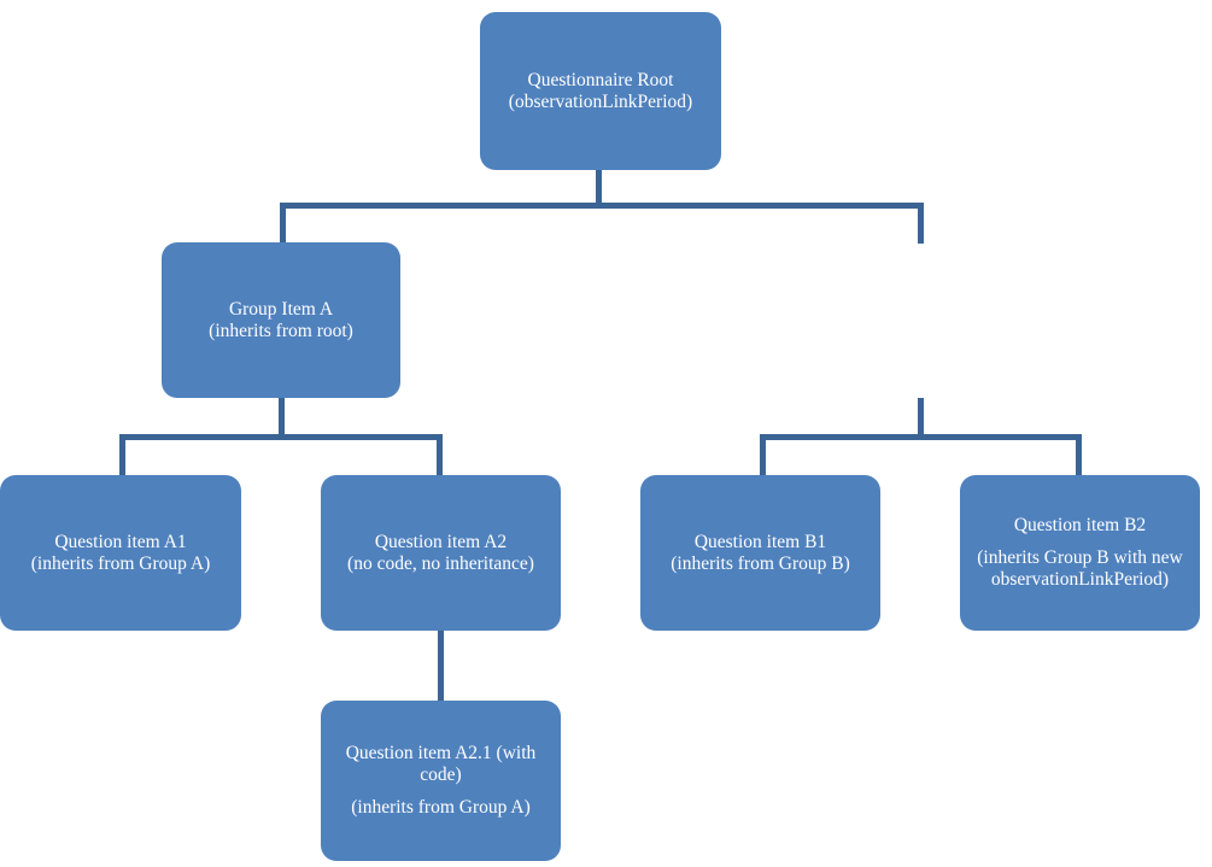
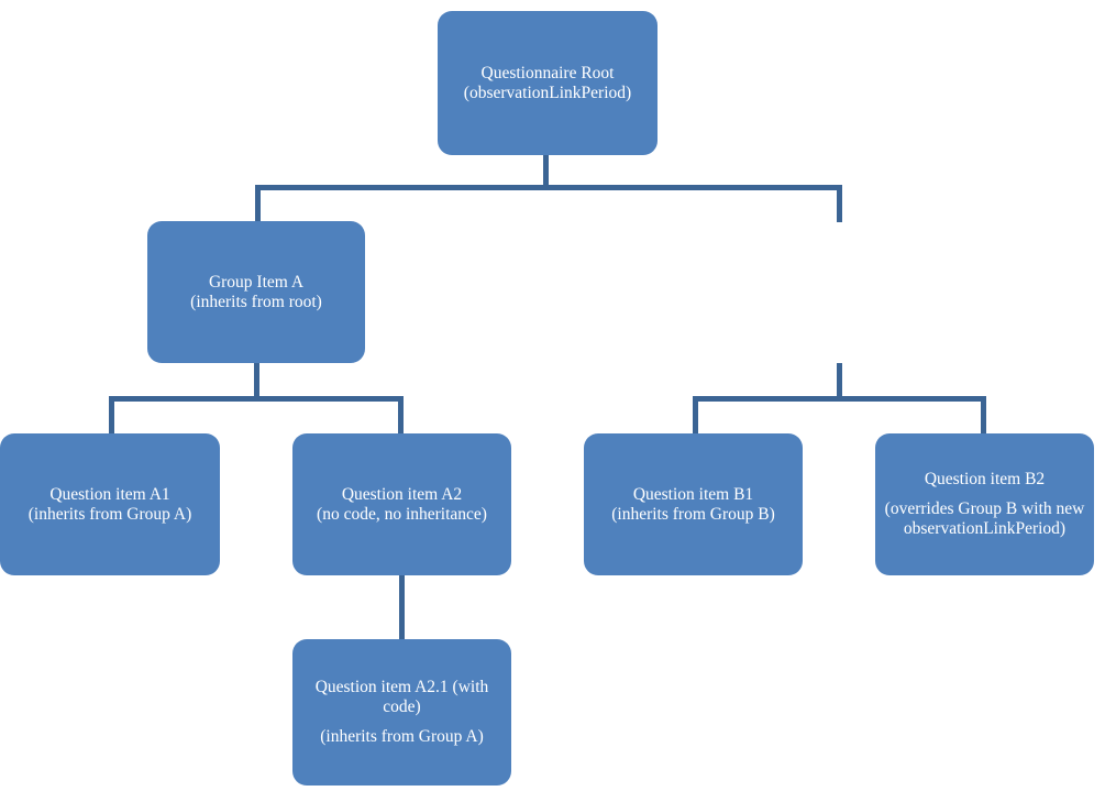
  Questionnaire Root
  (observationLinkPeriod)
  Group Item A
  (inherits from root)
  Question item A1
  (inherits from Group A)
  Question item A2
  (no code, no inheritance)
  Question item B1
  (inherits from Group B)
  Question item B2
- (inherits Group B with new observationLinkPeriod)
+ (overrides Group B with new observationLinkPeriod)
  Question item A2.1 (with code)
  (inherits from Group A)
